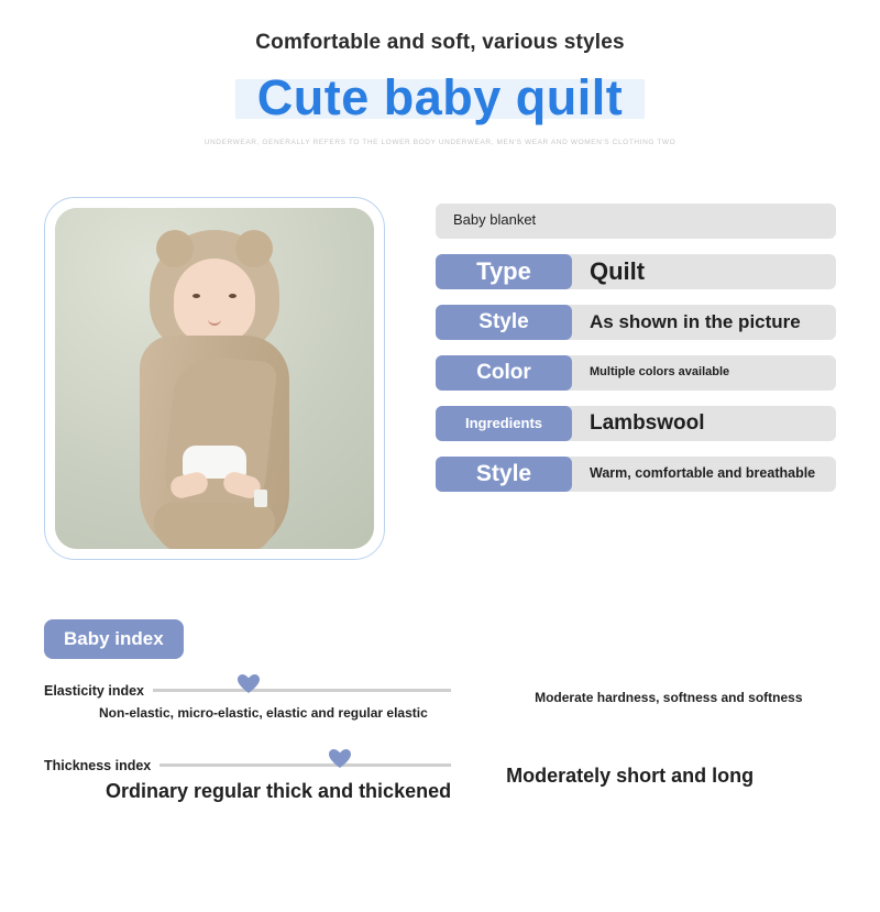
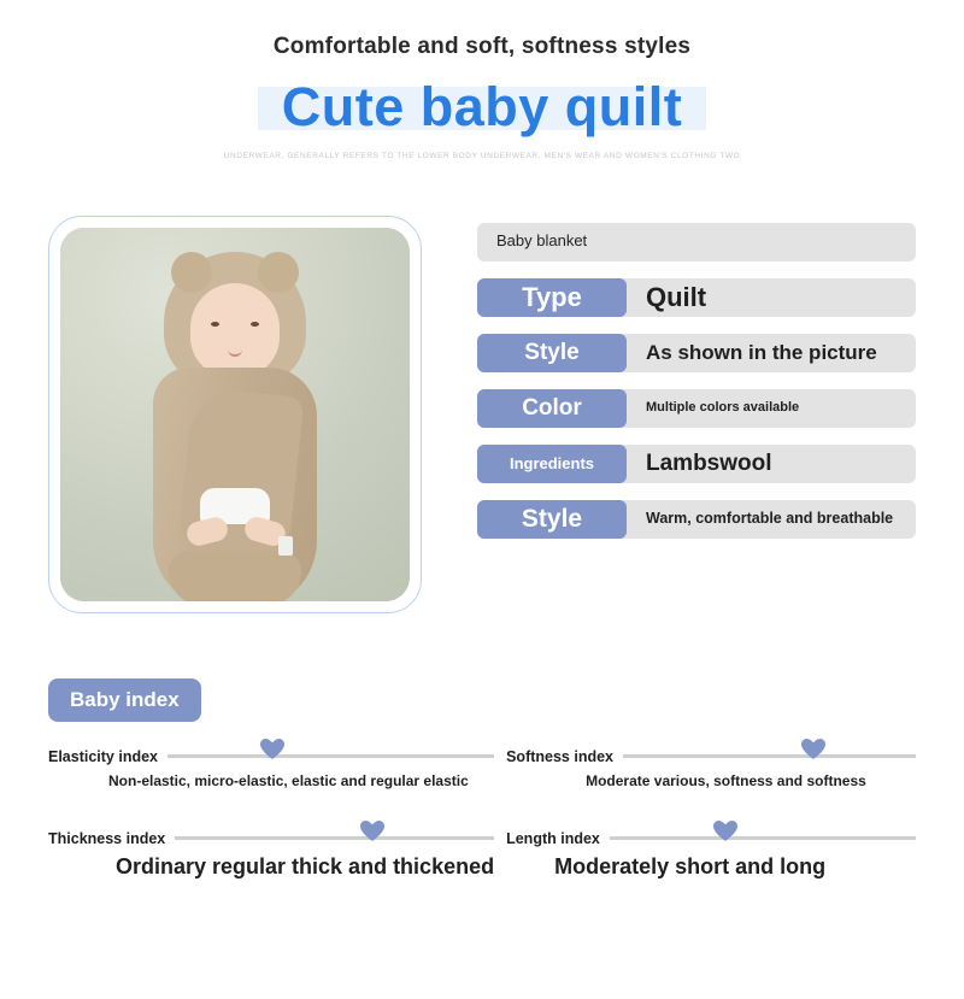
- Comfortable and soft, various styles
+ Comfortable and soft, softness styles
  Cute baby quilt
  Baby blanket
  Type
  Quilt
  Style
  As shown in the picture
  Color
  Multiple colors available
  Ingredients
  Lambswool
  Style
  Warm, comfortable and breathable
  Baby index
  Elasticity index
  Non-elastic, micro-elastic, elastic and regular elastic
+ Softness index
- Moderate hardness, softness and softness
+ Moderate various, softness and softness
  Thickness index
  Ordinary regular thick and thickened
+ Length index
  Moderately short and long
